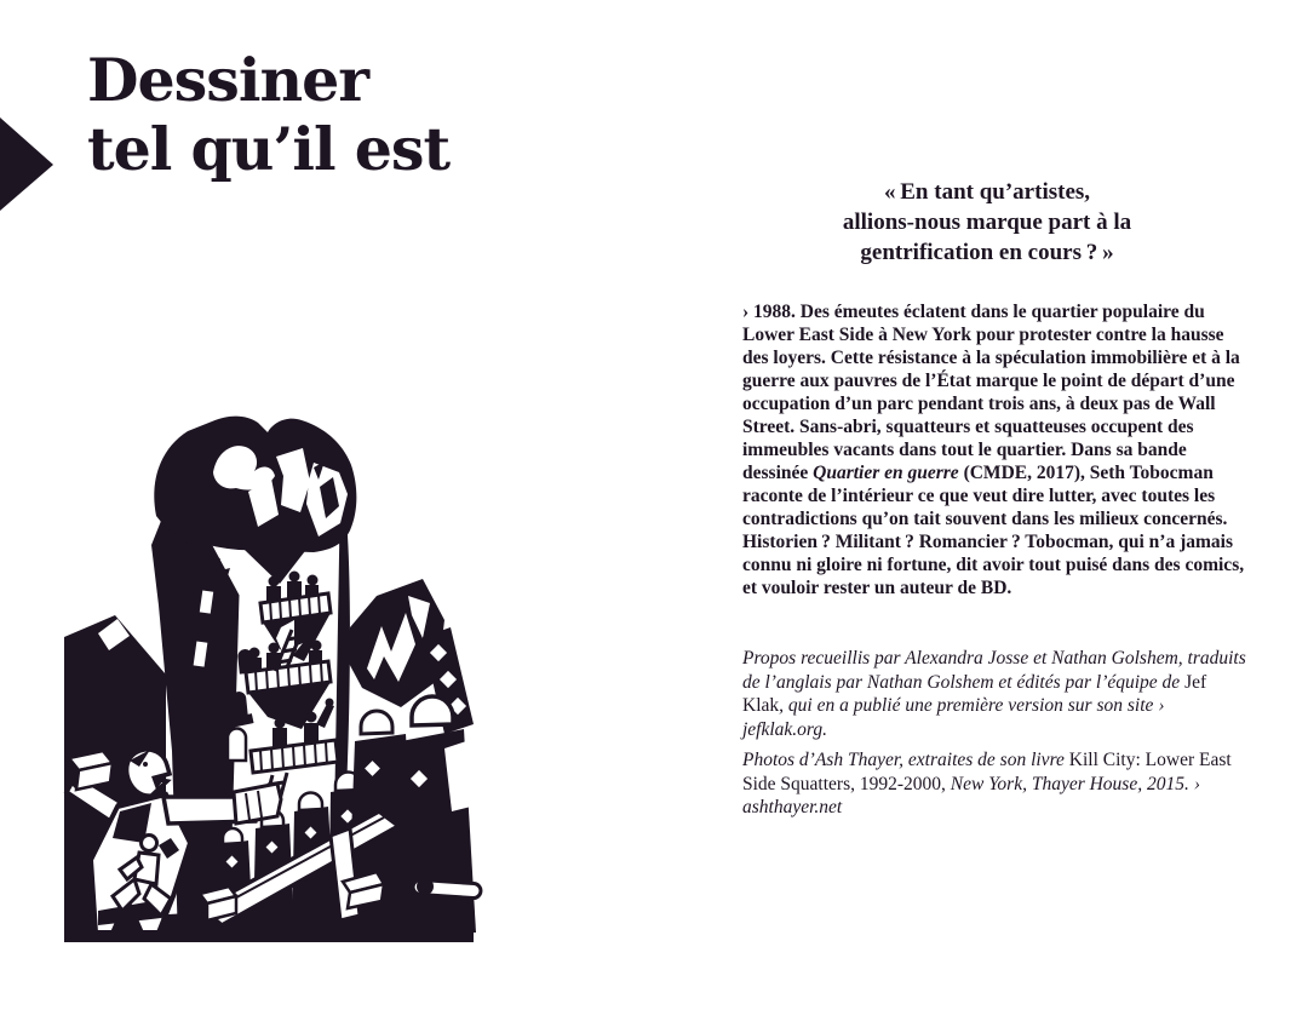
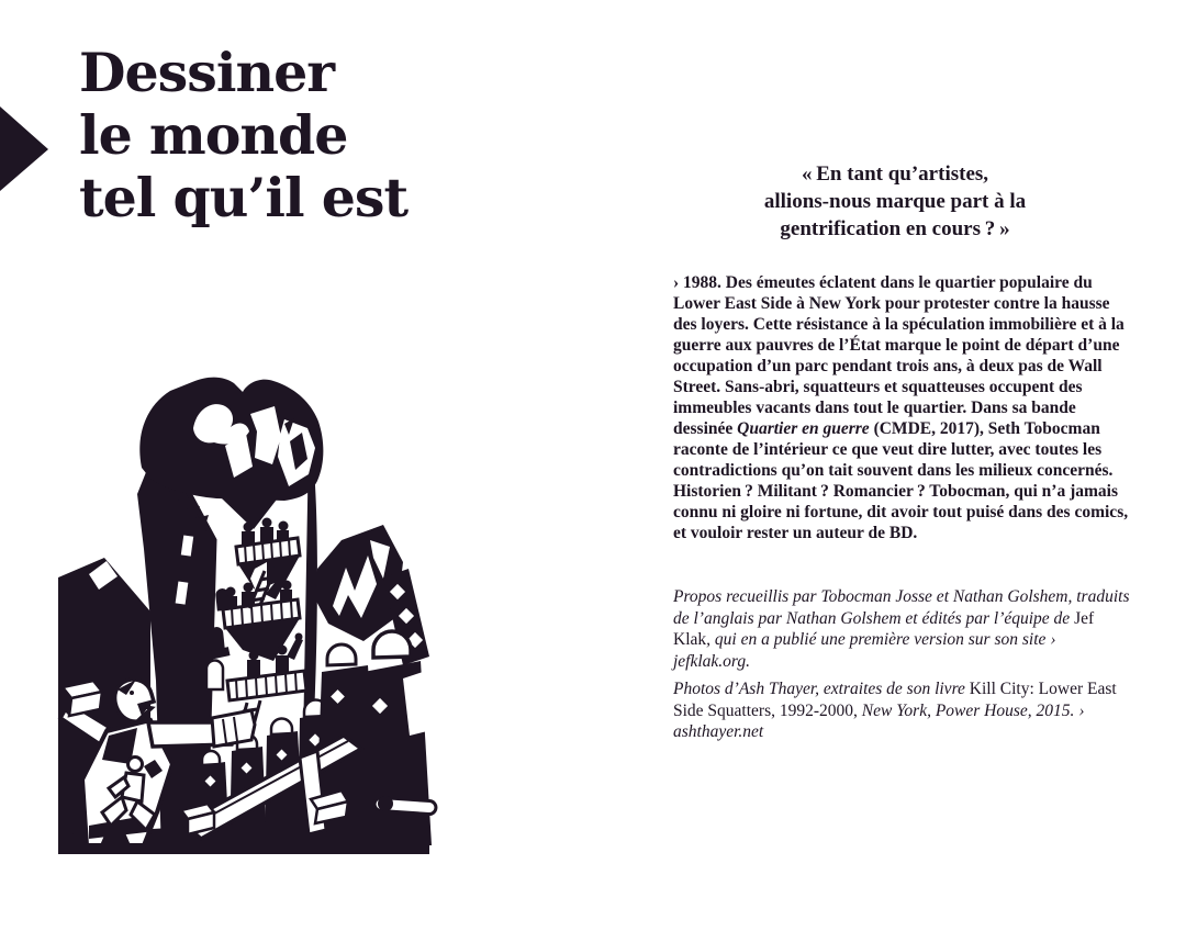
  Dessiner
+ le monde
  tel qu’il est
  « En tant qu’artistes,
  allions-nous marque part à la
  gentrification en cours ? »
  › 1988. Des émeutes éclatent dans le quartier populaire du Lower East Side à New York pour protester contre la hausse des loyers. Cette résistance à la spéculation immobilière et à la guerre aux pauvres de l’État marque le point de départ d’une occupation d’un parc pendant trois ans, à deux pas de Wall Street. Sans-abri, squatteurs et squatteuses occupent des immeubles vacants dans tout le quartier. Dans sa bande dessinée Quartier en guerre (CMDE, 2017), Seth Tobocman raconte de l’intérieur ce que veut dire lutter, avec toutes les contradictions qu’on tait souvent dans les milieux concernés. Historien ? Militant ? Romancier ? Tobocman, qui n’a jamais connu ni gloire ni fortune, dit avoir tout puisé dans des comics, et vouloir rester un auteur de BD.
- Propos recueillis par Alexandra Josse et Nathan Golshem, traduits de l’anglais par Nathan Golshem et édités par l’équipe de Jef Klak, qui en a publié une première version sur son site › jefklak.org.
+ Propos recueillis par Tobocman Josse et Nathan Golshem, traduits de l’anglais par Nathan Golshem et édités par l’équipe de Jef Klak, qui en a publié une première version sur son site › jefklak.org.
- Photos d’Ash Thayer, extraites de son livre Kill City: Lower East Side Squatters, 1992-2000, New York, Thayer House, 2015. › ashthayer.net
+ Photos d’Ash Thayer, extraites de son livre Kill City: Lower East Side Squatters, 1992-2000, New York, Power House, 2015. › ashthayer.net
